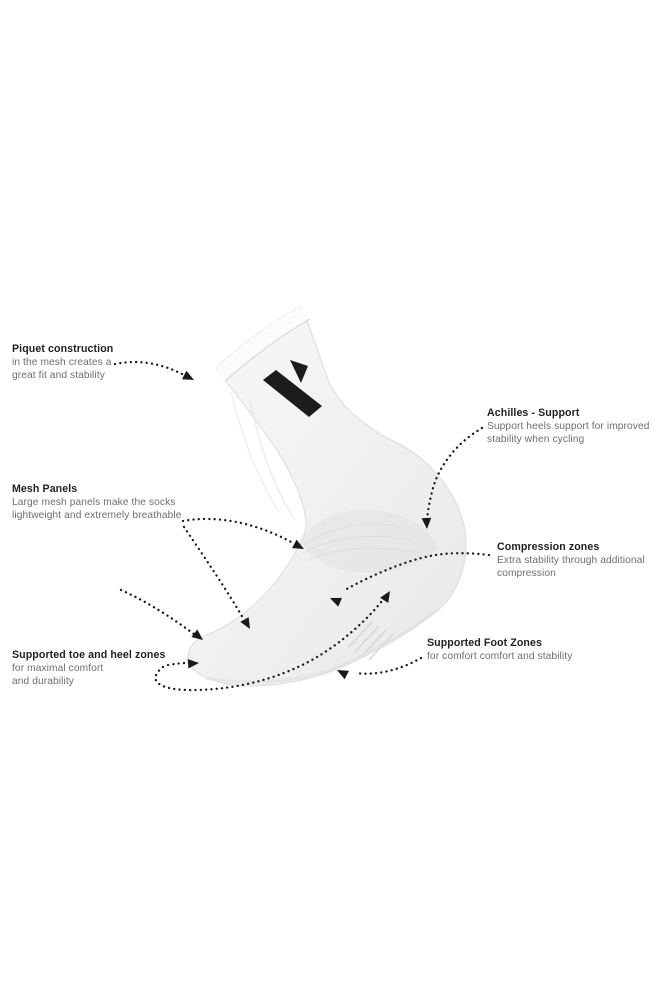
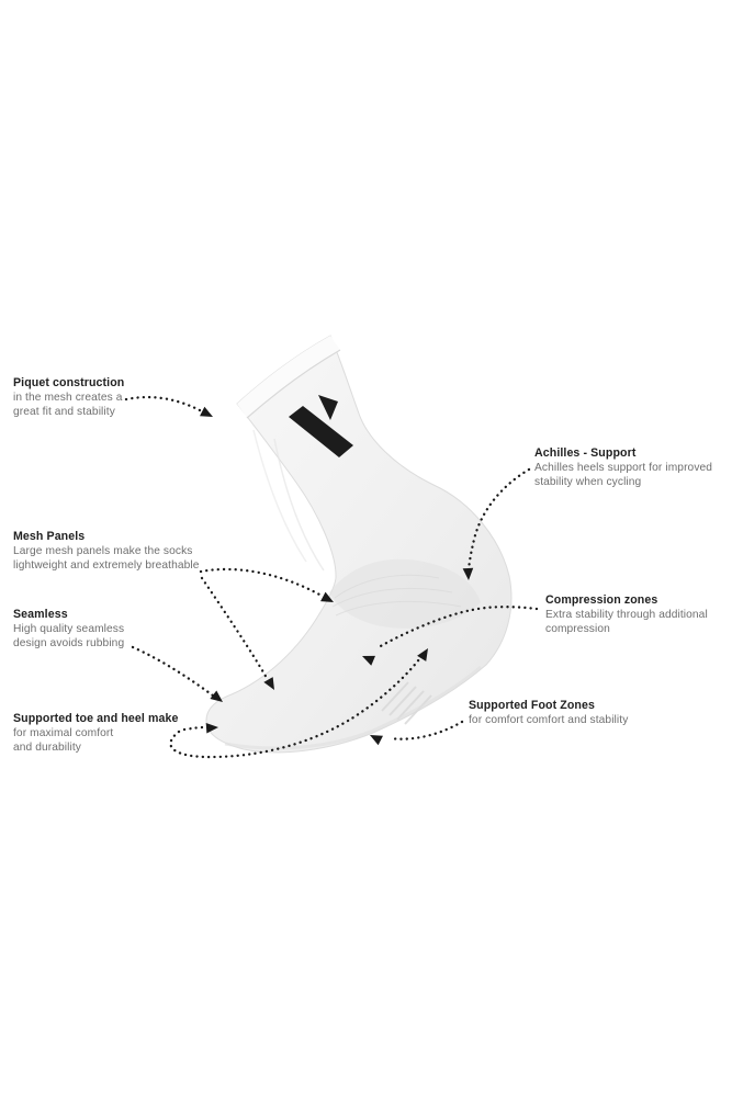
  Piquet construction
  in the mesh creates a
  great fit and stability
  Achilles - Support
- Support heels support for improved
+ Achilles heels support for improved
  stability when cycling
  Mesh Panels
  Large mesh panels make the socks
  lightweight and extremely breathable
+ Seamless
+ High quality seamless
+ design avoids rubbing
  Compression zones
  Extra stability through additional
  compression
- Supported toe and heel zones
+ Supported toe and heel make
  for maximal comfort
  and durability
  Supported Foot Zones
  for comfort comfort and stability
